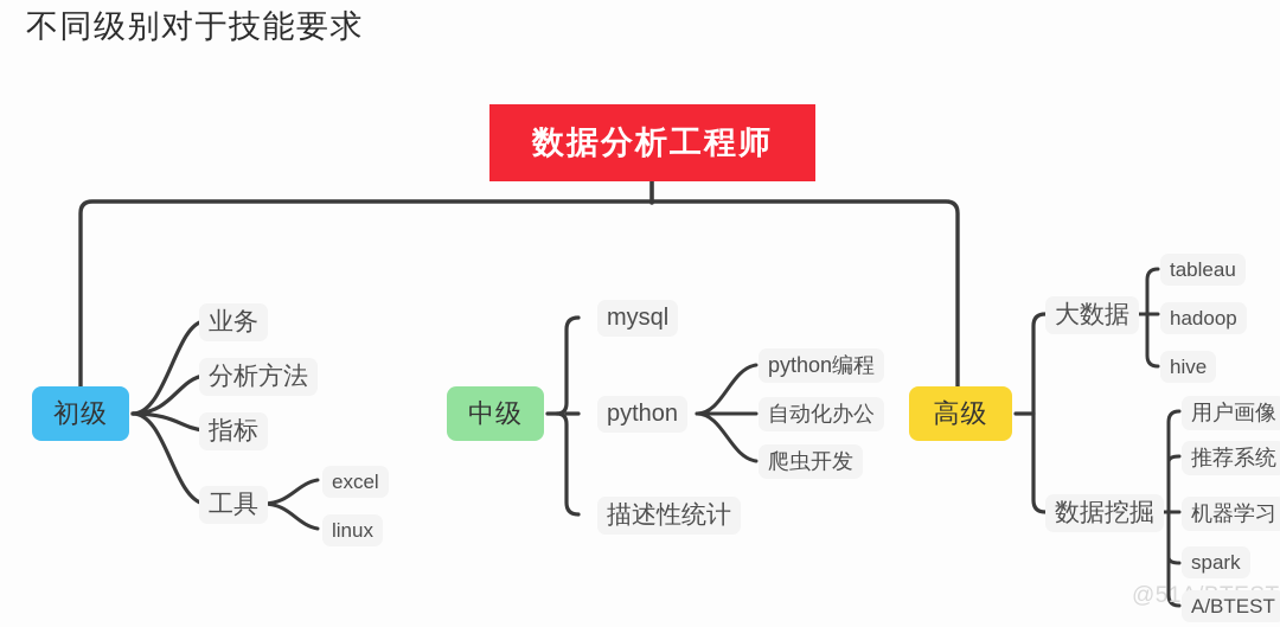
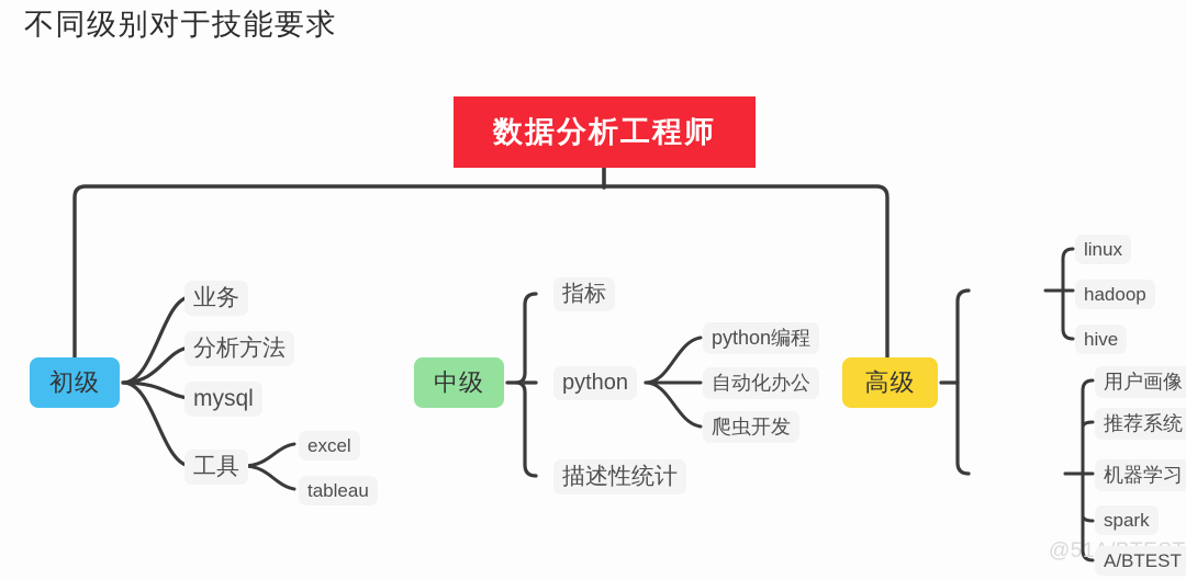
  不同级别对于技能要求
  数据分析工程师
  初级
  中级
  高级
  业务
  分析方法
- 指标
+ mysql
  工具
  excel
- linux
+ tableau
- mysql
+ 指标
  python
  描述性统计
  python编程
  自动化办公
  爬虫开发
- 大数据
- 数据挖掘
- tableau
+ linux
  hadoop
  hive
  用户画像
  推荐系统
  机器学习
  spark
  A/BTEST
